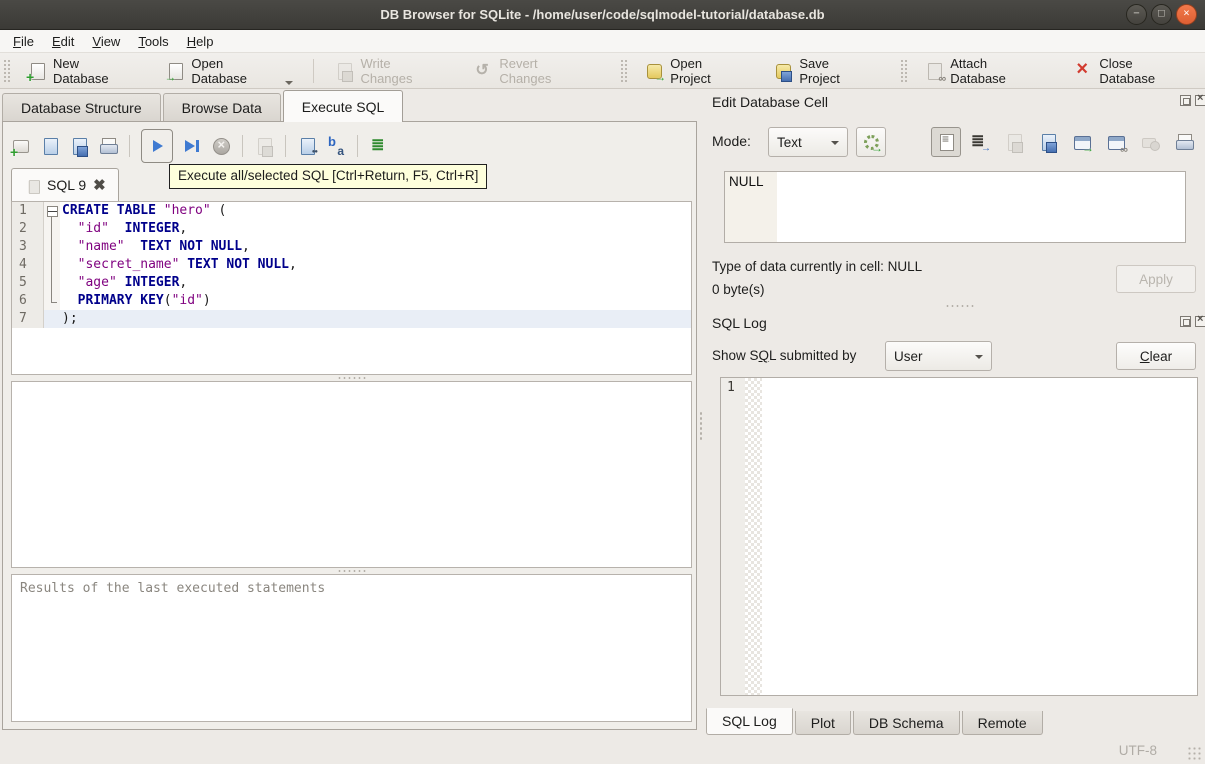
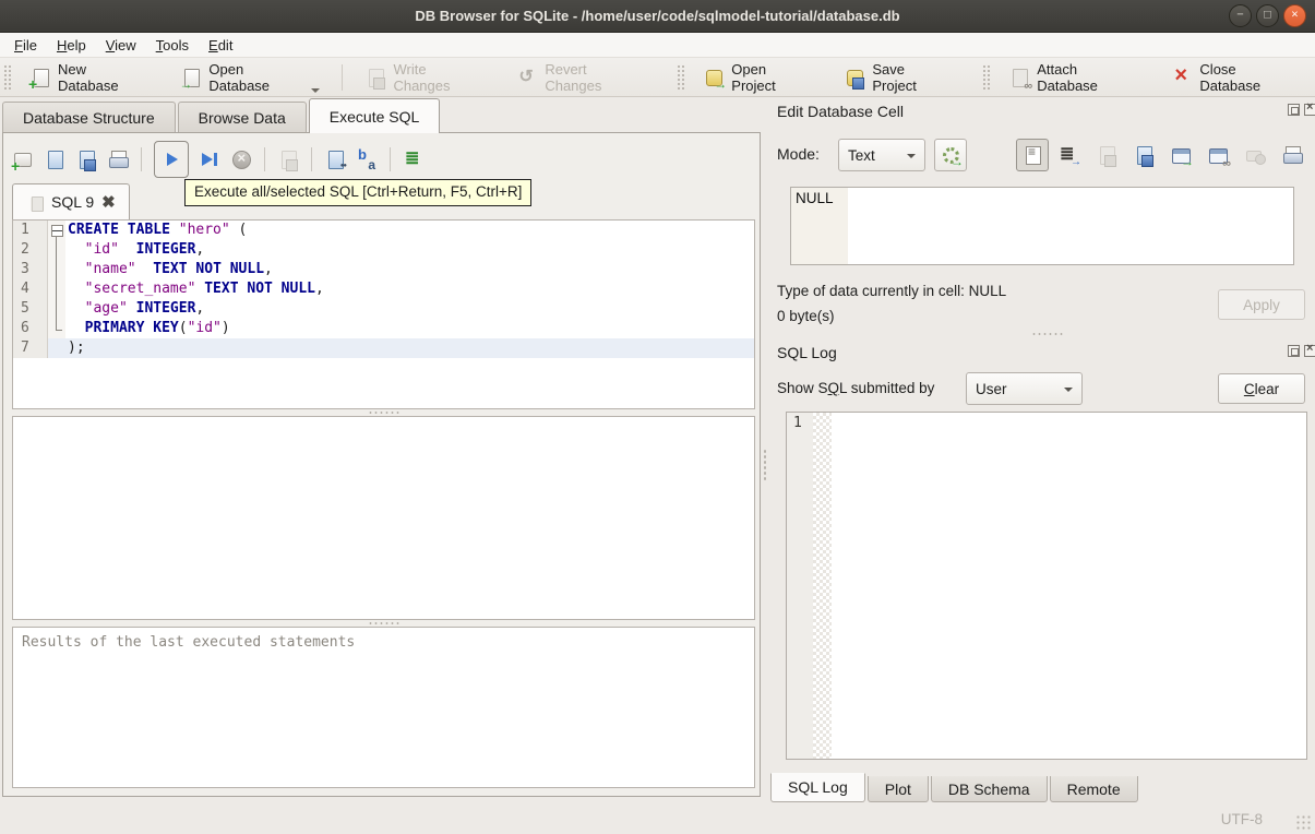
  DB Browser for SQLite - /home/user/code/sqlmodel-tutorial/database.db
  −
  □
  ×
  File
- Edit
+ Help
  View
  Tools
- Help
+ Edit
  New Database
  Open Database
  Write Changes
  Revert Changes
  Open Project
  Save Project
  Attach Database
  Close Database
  Database Structure
  Browse Data
  Execute SQL
  Execute all/selected SQL [Ctrl+Return, F5, Ctrl+R]
  SQL 9
  ✖
  1
  CREATE TABLE "hero" (
  2
  "id" INTEGER,
  3
  "name" TEXT NOT NULL,
  4
  "secret_name" TEXT NOT NULL,
  5
  "age" INTEGER,
  6
  PRIMARY KEY("id")
  7
  );
  Results of the last executed statements
  Edit Database Cell
  Mode:
  Text
  NULL
  Type of data currently in cell: NULL
  0 byte(s)
  Apply
  SQL Log
  Show SQL submitted by
  User
  C
  lear
  1
  SQL Log
  Plot
  DB Schema
  Remote
  UTF-8
